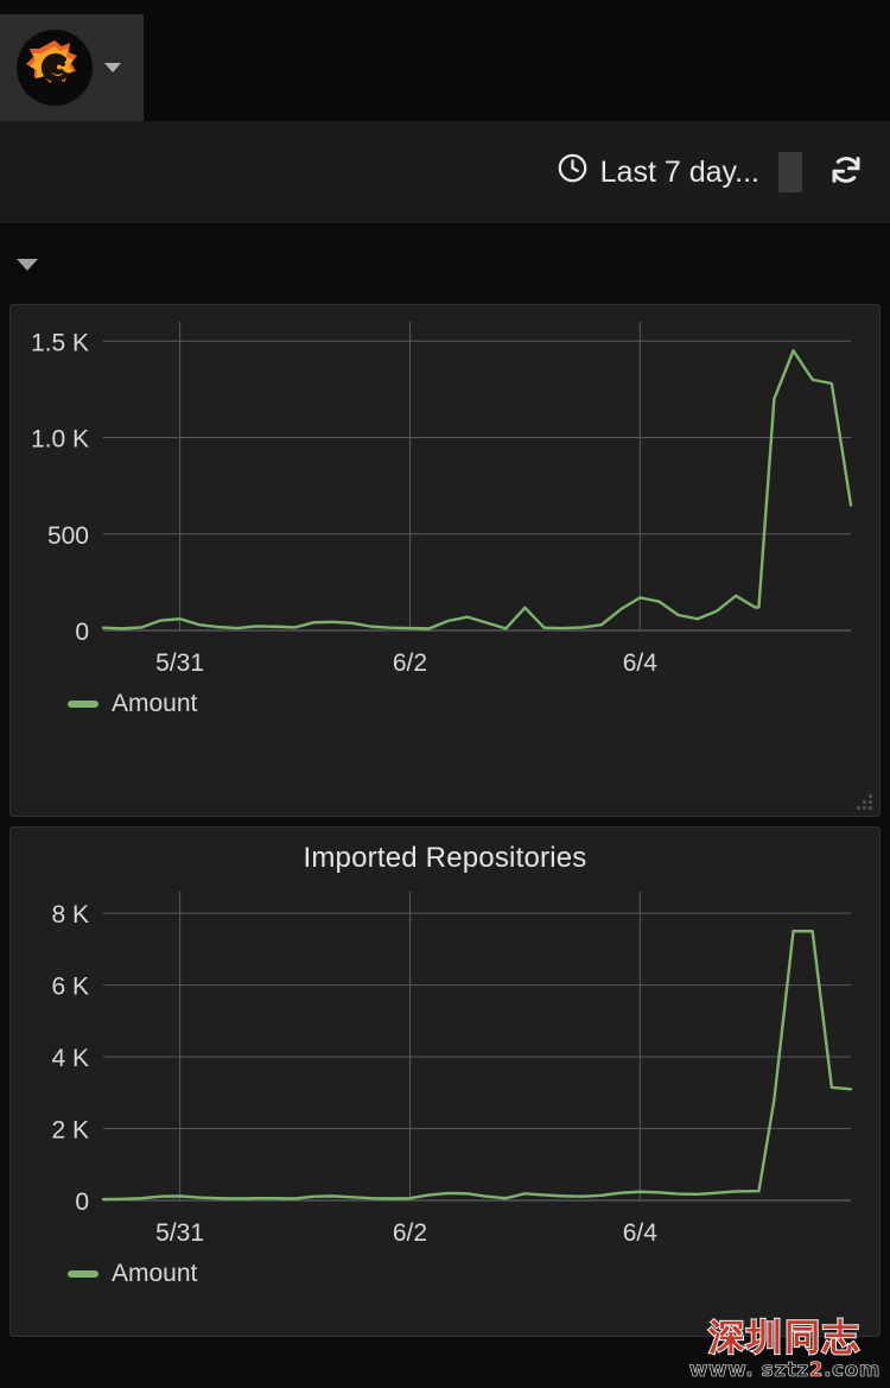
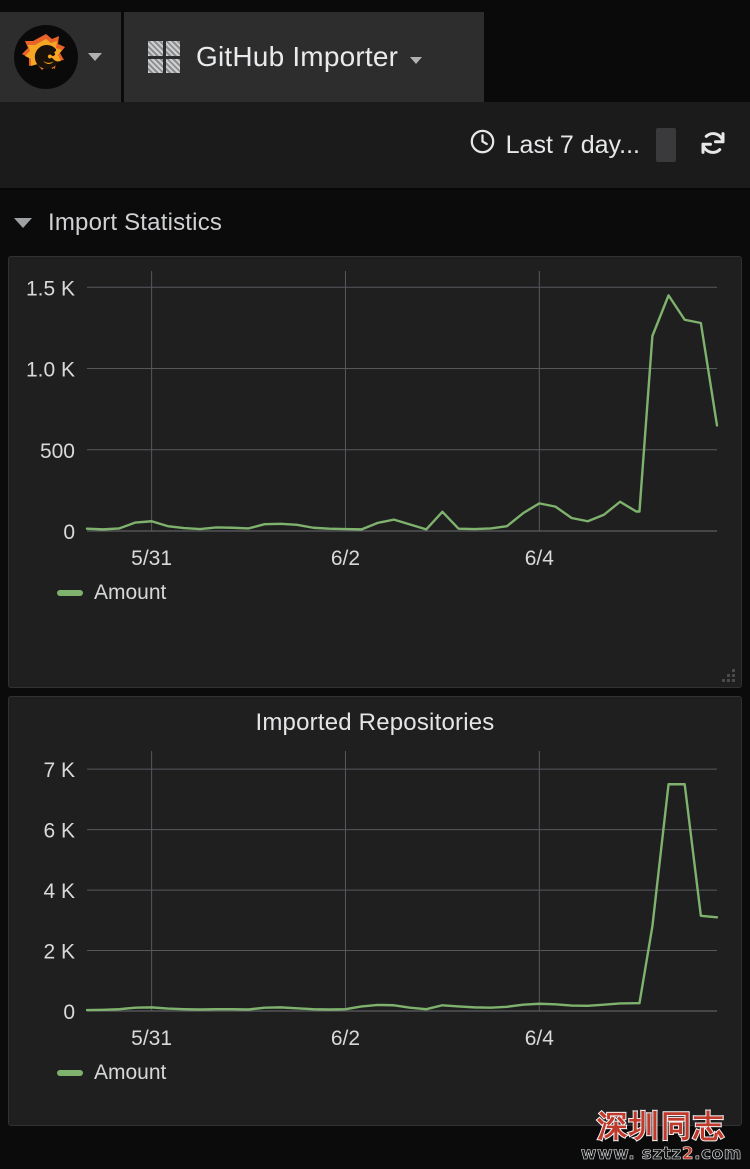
+ GitHub Importer
  Last 7 day...
+ Import Statistics
  0
  500
  1.0 K
  1.5 K
  5/31
  6/2
  6/4
  Amount
  Imported Repositories
  0
  2 K
  4 K
  6 K
- 8 K
+ 7 K
  5/31
  6/2
  6/4
  Amount
  深圳同志
  www. sztz2.com
